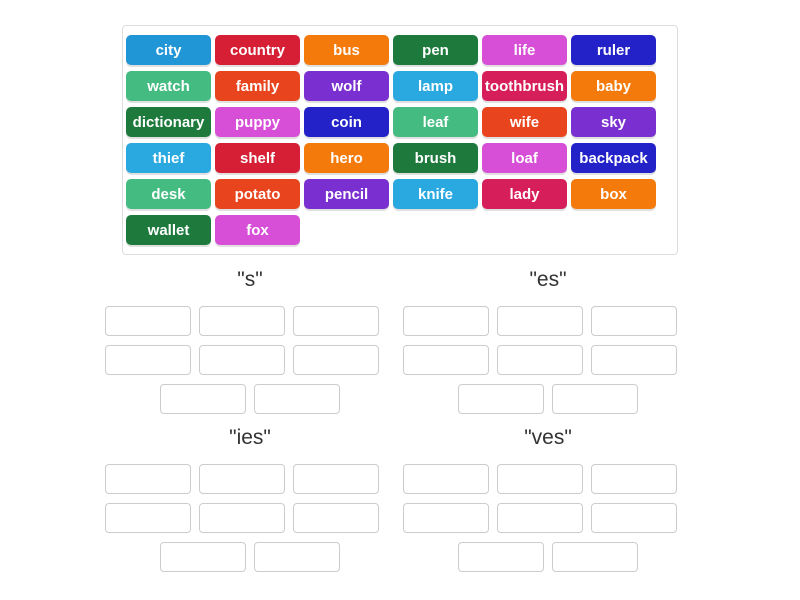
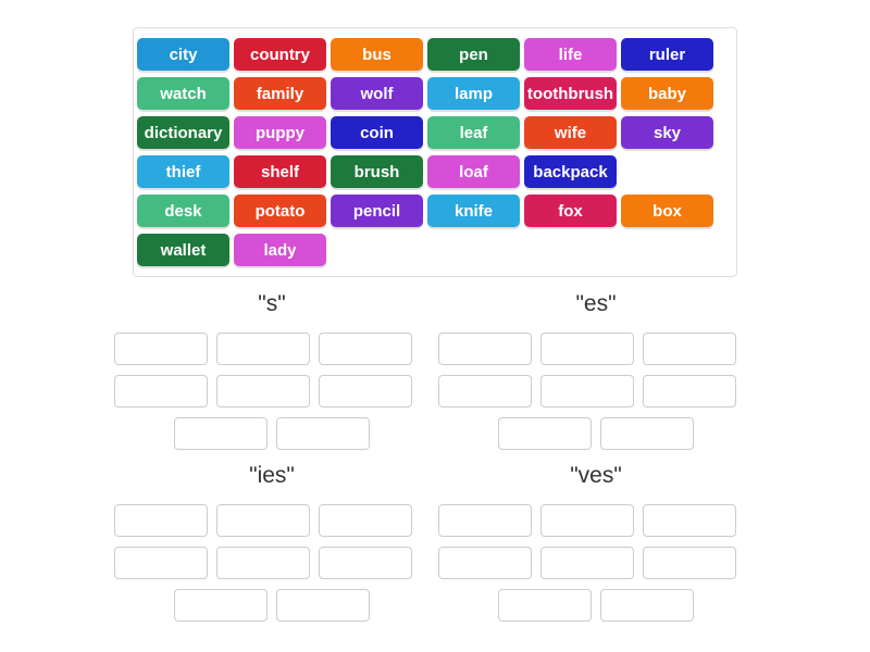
  city
  country
  bus
  pen
  life
  ruler
  watch
  family
  wolf
  lamp
  toothbrush
  baby
  dictionary
  puppy
  coin
  leaf
  wife
  sky
  thief
  shelf
- hero
  brush
  loaf
  backpack
  desk
  potato
  pencil
  knife
- lady
+ fox
  box
  wallet
- fox
+ lady
  "s"
  "es"
  "ies"
  "ves"
